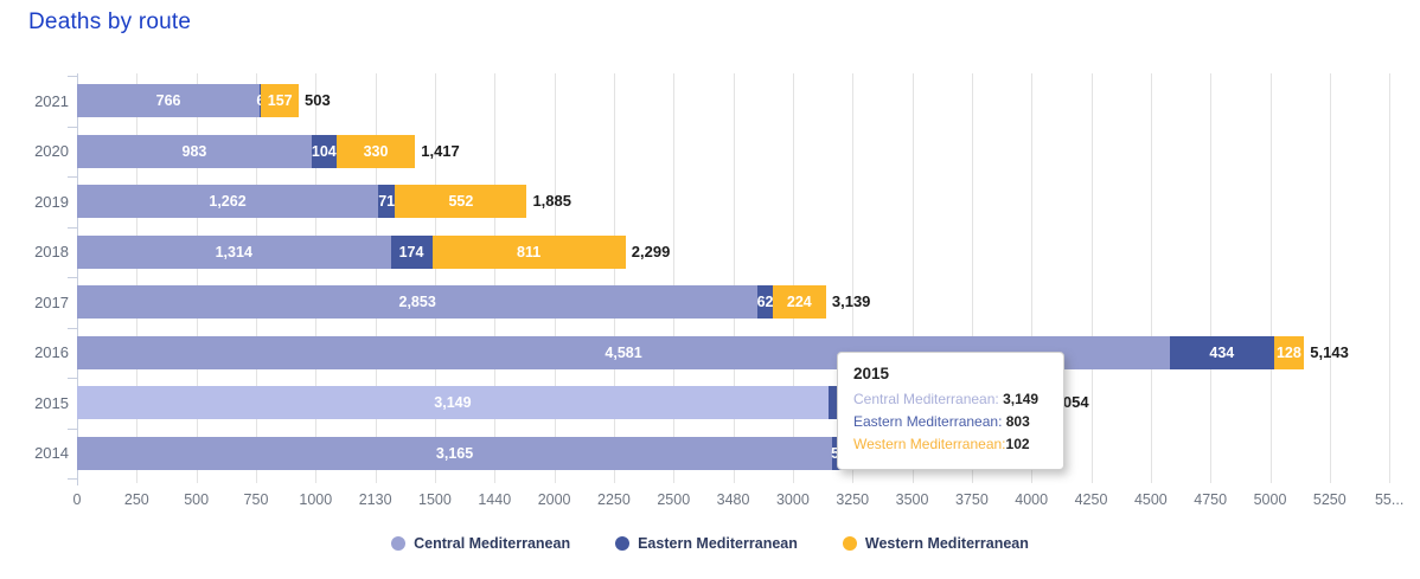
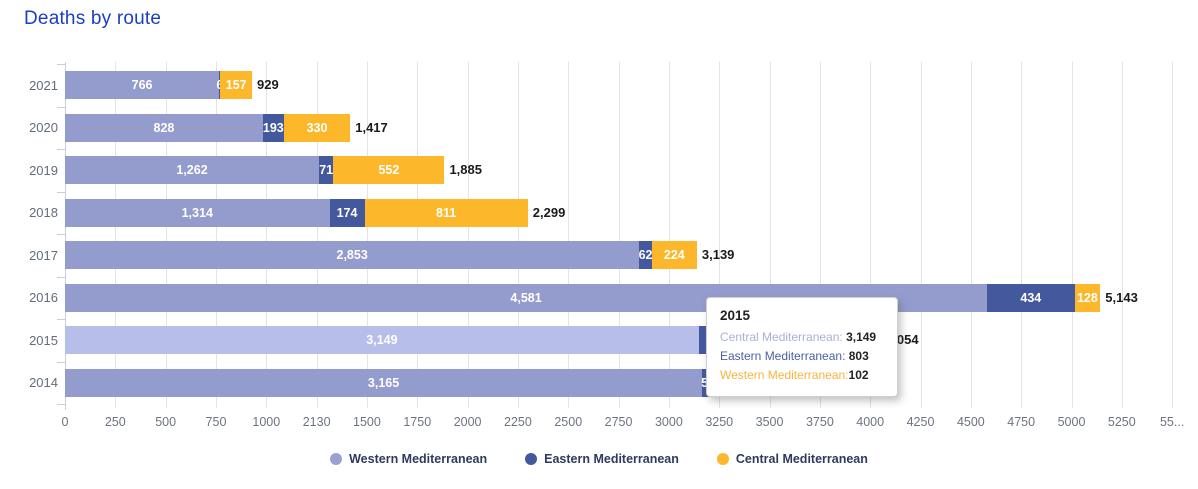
  Deaths by route
  0
  250
  500
  750
  1000
  2130
  1500
- 1440
+ 1750
  2000
  2250
  2500
- 3480
+ 2750
  3000
  3250
  3500
  3750
  4000
  4250
  4500
  4750
  5000
  5250
  55...
  2021
  766
  157
- 503
+ 929
  2020
- 983
+ 828
- 104
+ 193
  330
  1,417
  2019
  1,262
  71
  552
  1,885
  2018
  1,314
  174
  811
  2,299
  2017
  2,853
  62
  224
  3,139
  2016
  4,581
  434
  128
  5,143
  2015
  3,149
  2014
  3,165
- Central Mediterranean
+ Western Mediterranean
  Eastern Mediterranean
- Western Mediterranean
+ Central Mediterranean
  2015
  Central Mediterranean: 3,149
  Eastern Mediterranean: 803
  Western Mediterranean:102
